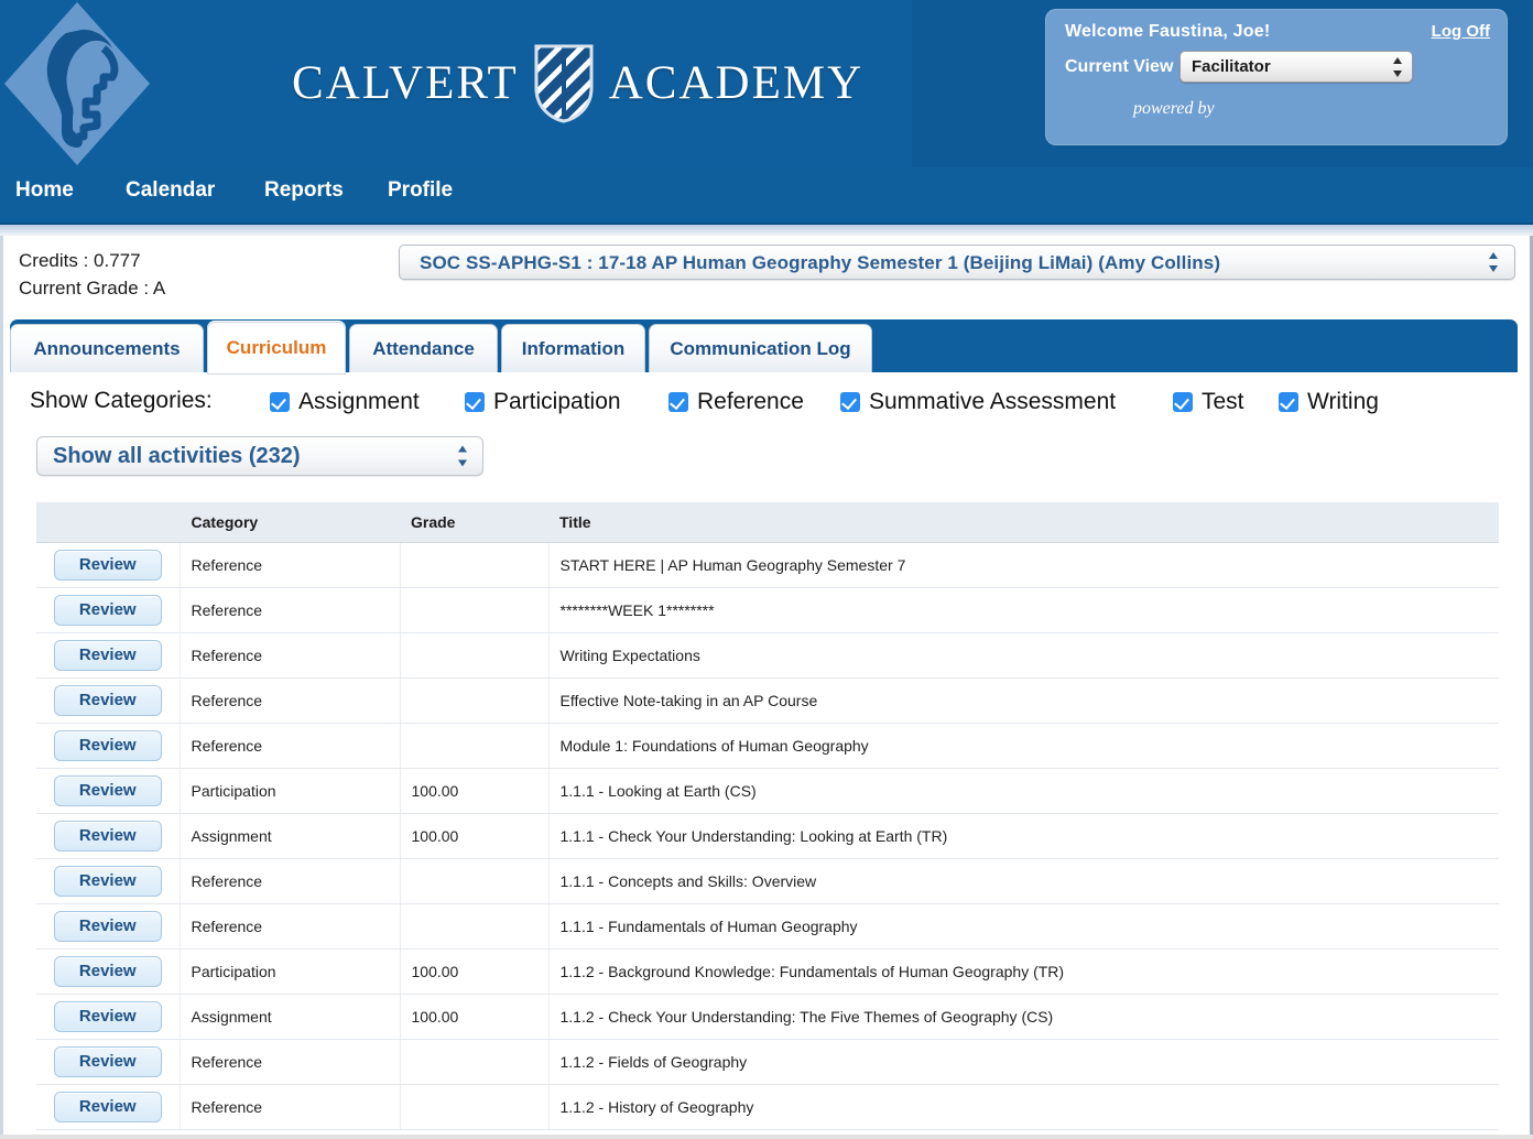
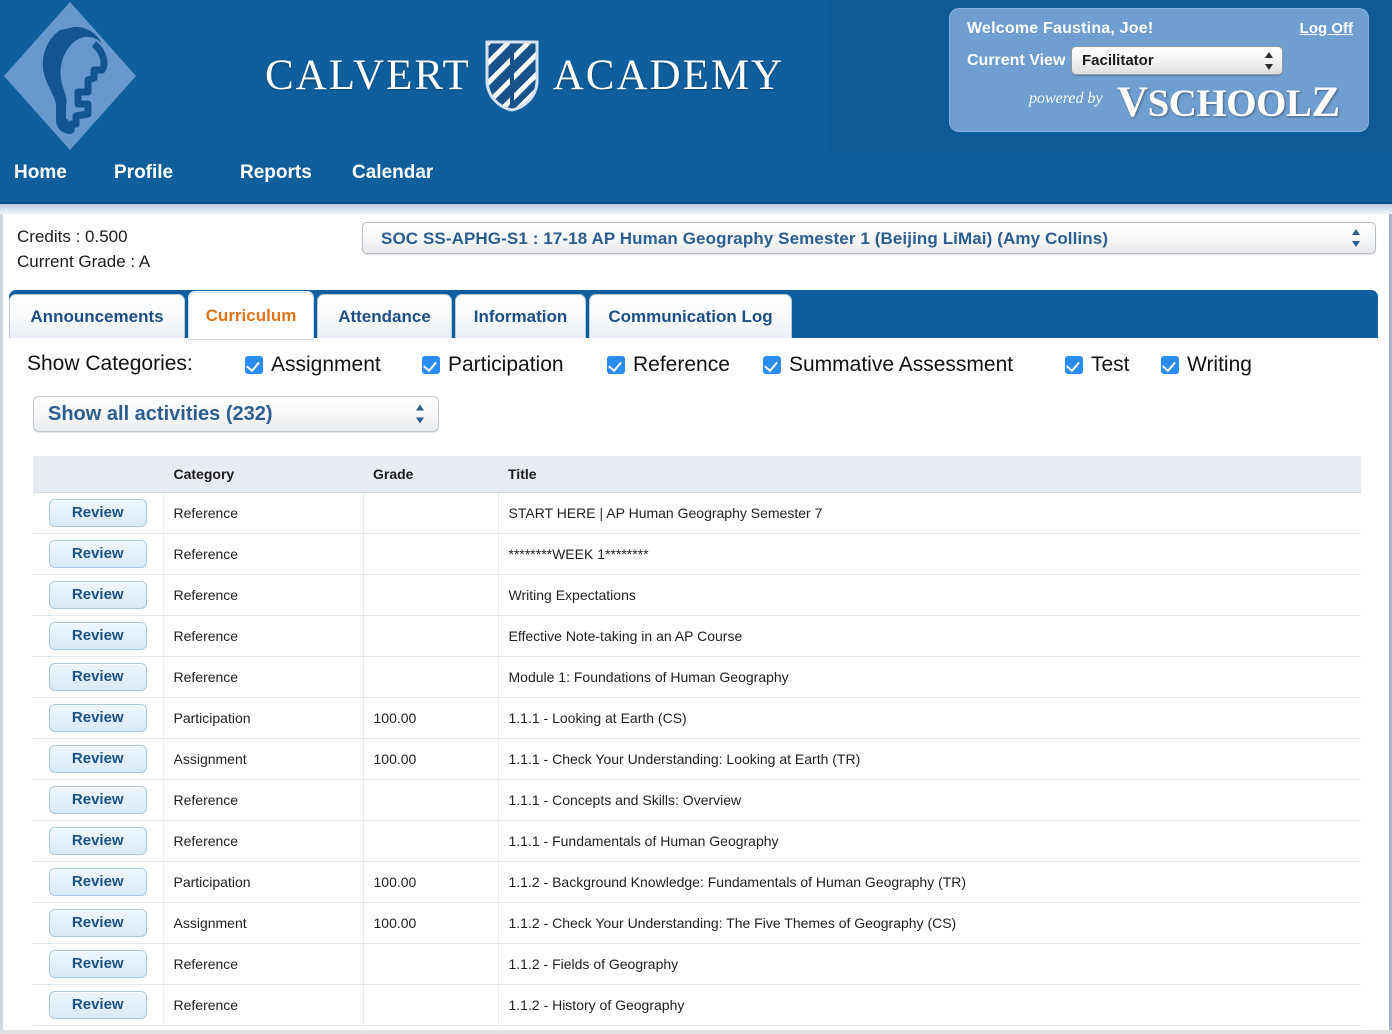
  CALVERT
  ACADEMY
  Welcome Faustina, Joe!
  Log Off
  Current View
  Facilitator
  powered by
+ VSCHOOLZ
  Home
- Calendar
+ Profile
  Reports
- Profile
+ Calendar
- Credits : 0.777
+ Credits : 0.500
  Current Grade : A
  SOC SS-APHG-S1 : 17-18 AP Human Geography Semester 1 (Beijing LiMai) (Amy Collins)
  Announcements
  Curriculum
  Attendance
  Information
  Communication Log
  Show Categories:
  Assignment
  Participation
  Reference
  Summative Assessment
  Test
  Writing
  Show all activities (232)
  	Category	Grade	Title
  Review	Reference		START HERE | AP Human Geography Semester 7
  Review	Reference		********WEEK 1********
  Review	Reference		Writing Expectations
  Review	Reference		Effective Note-taking in an AP Course
  Review	Reference		Module 1: Foundations of Human Geography
  Review	Participation	100.00	1.1.1 - Looking at Earth (CS)
  Review	Assignment	100.00	1.1.1 - Check Your Understanding: Looking at Earth (TR)
  Review	Reference		1.1.1 - Concepts and Skills: Overview
  Review	Reference		1.1.1 - Fundamentals of Human Geography
  Review	Participation	100.00	1.1.2 - Background Knowledge: Fundamentals of Human Geography (TR)
  Review	Assignment	100.00	1.1.2 - Check Your Understanding: The Five Themes of Geography (CS)
  Review	Reference		1.1.2 - Fields of Geography
  Review	Reference		1.1.2 - History of Geography
